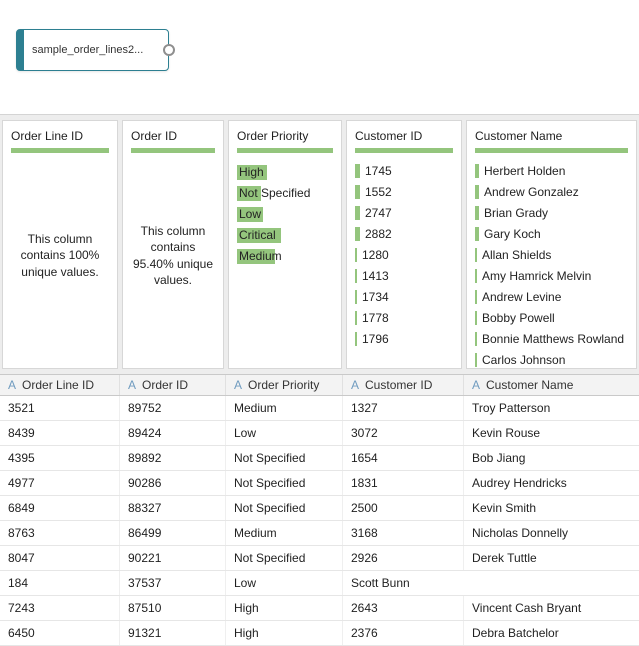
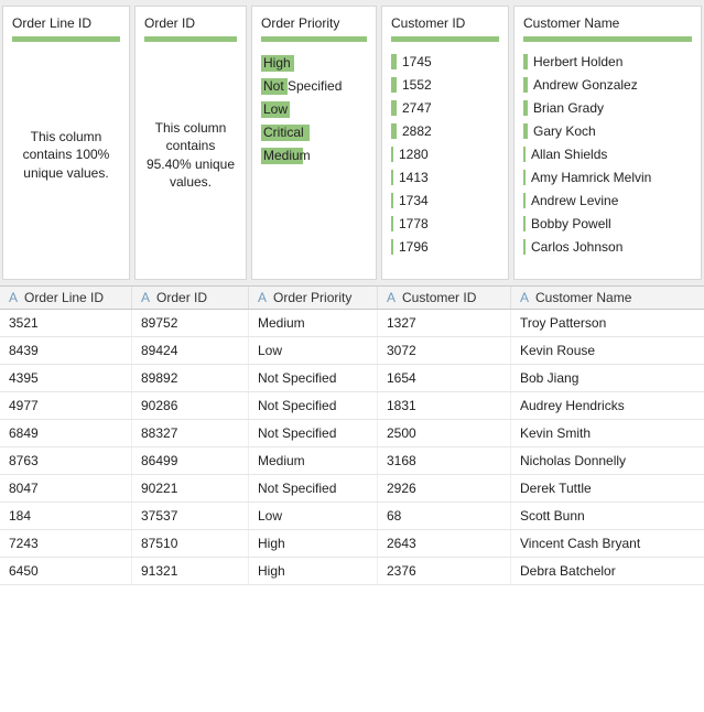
- sample_order_lines2...
  Order Line ID
  This column contains 100% unique values.
  Order ID
  This column contains 95.40% unique values.
  Order Priority
  High
  Not Specified
  Low
  Critical
  Medium
  Customer ID
  1745
  1552
  2747
  2882
  1280
  1413
  1734
  1778
  1796
  Customer Name
  Herbert Holden
  Andrew Gonzalez
  Brian Grady
  Gary Koch
  Allan Shields
  Amy Hamrick Melvin
  Andrew Levine
  Bobby Powell
- Bonnie Matthews Rowland
  Carlos Johnson
  A
  Order Line ID
  A
  Order ID
  A
  Order Priority
  A
  Customer ID
  A
  Customer Name
  3521
  89752
  Medium
  1327
  Troy Patterson
  8439
  89424
  Low
  3072
  Kevin Rouse
  4395
  89892
  Not Specified
  1654
  Bob Jiang
  4977
  90286
  Not Specified
  1831
  Audrey Hendricks
  6849
  88327
  Not Specified
  2500
  Kevin Smith
  8763
  86499
  Medium
  3168
  Nicholas Donnelly
  8047
  90221
  Not Specified
  2926
  Derek Tuttle
  184
  37537
  Low
+ 68
  Scott Bunn
  7243
  87510
  High
  2643
  Vincent Cash Bryant
  6450
  91321
  High
  2376
  Debra Batchelor
